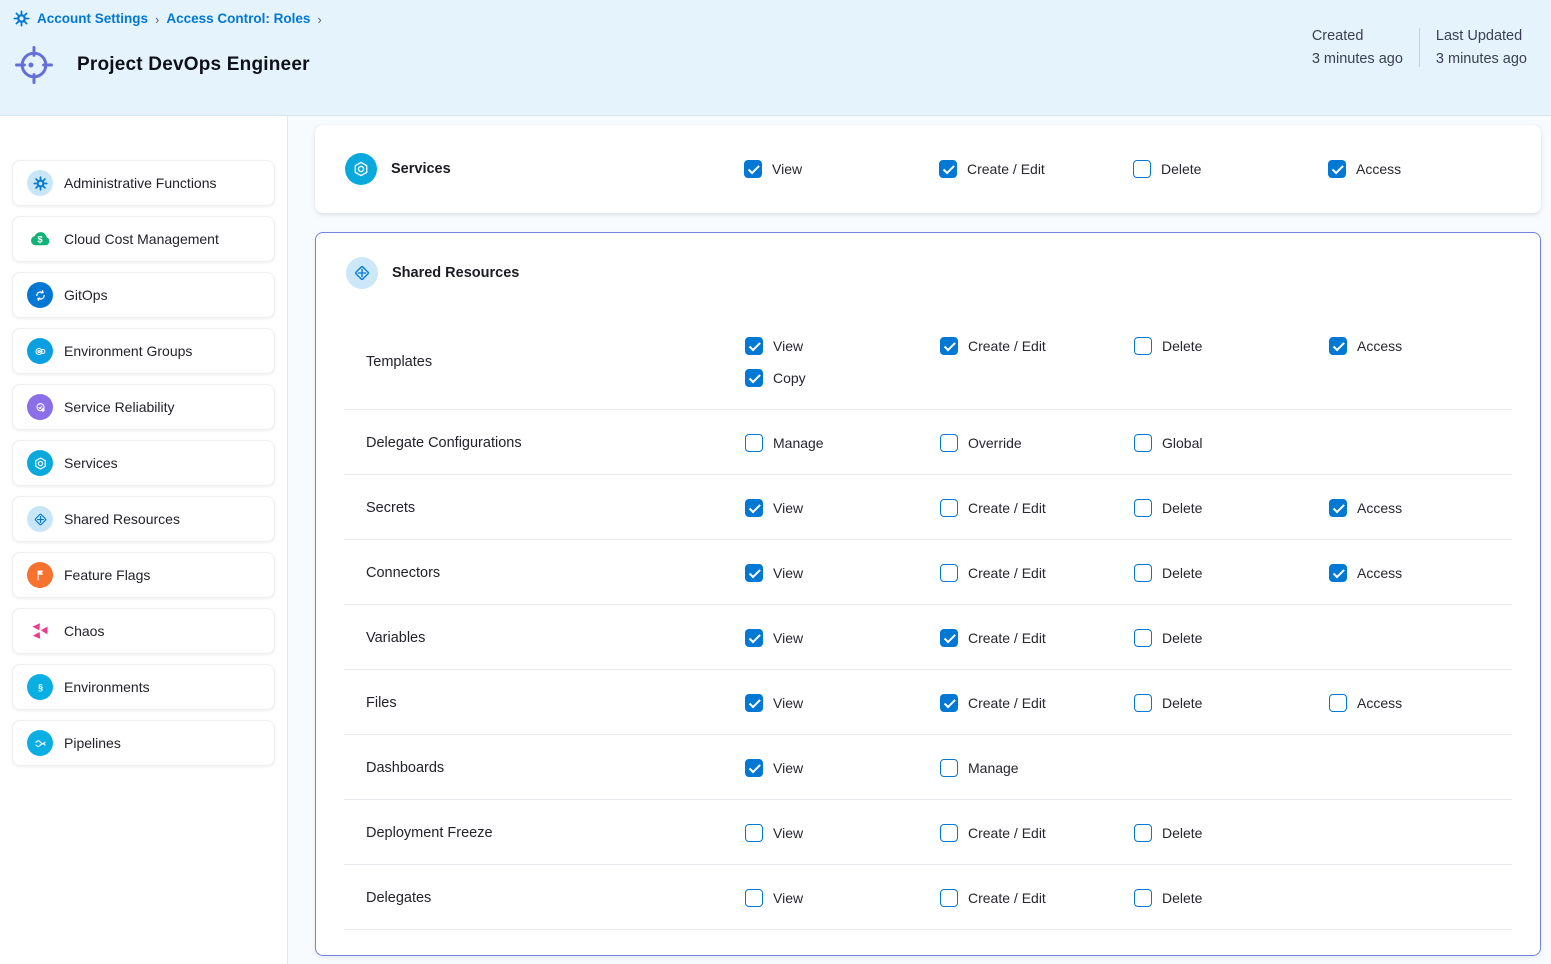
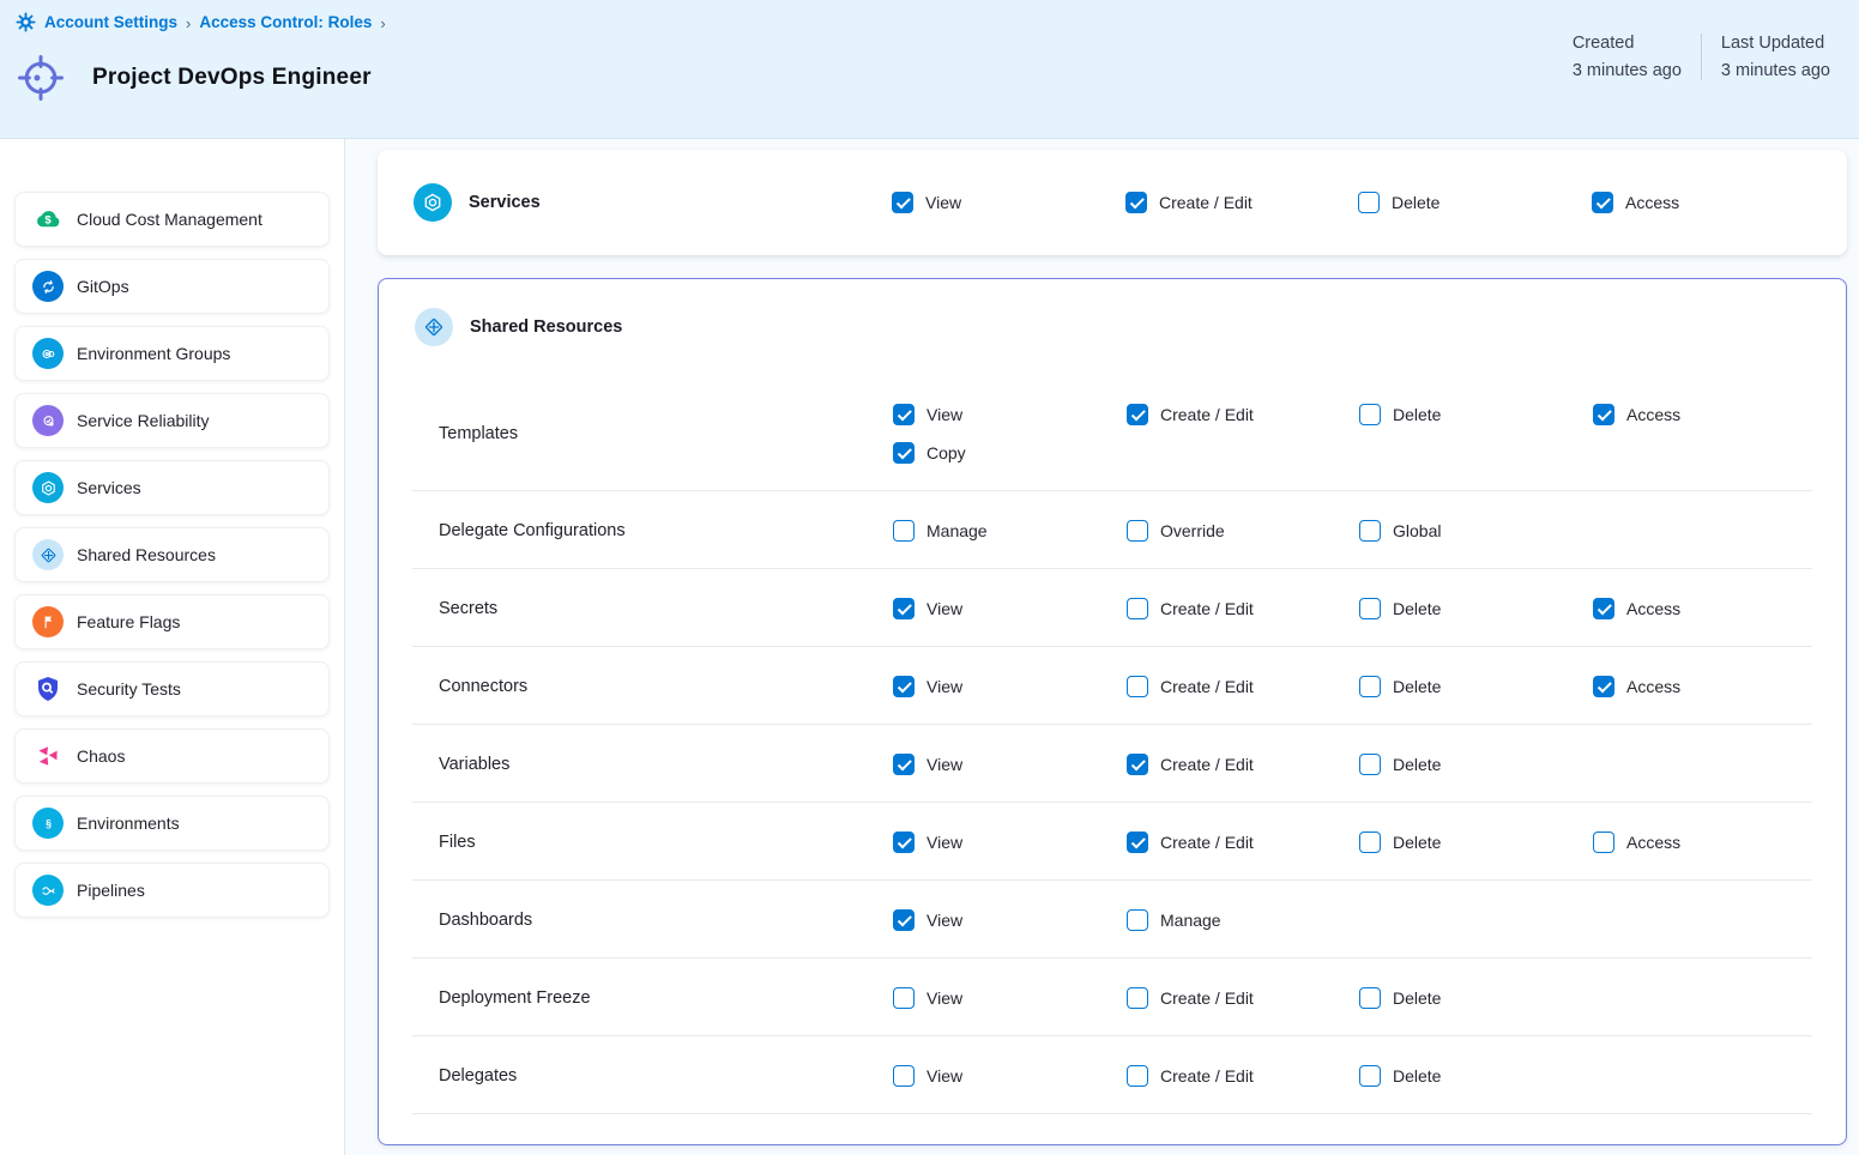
  Account Settings
  ›
  Access Control: Roles
  ›
  Project DevOps Engineer
  Created
  3 minutes ago
  Last Updated
  3 minutes ago
- Administrative Functions
  $
  Cloud Cost Management
  GitOps
  Environment Groups
  Service Reliability
  Services
  Shared Resources
  Feature Flags
+ Security Tests
  Chaos
  §
  Environments
  Pipelines
  Services
  View
  Create / Edit
  Delete
  Access
  Shared Resources
  Templates
  View
  Copy
  Create / Edit
  Delete
  Access
  Delegate Configurations
  Manage
  Override
  Global
  Secrets
  View
  Create / Edit
  Delete
  Access
  Connectors
  View
  Create / Edit
  Delete
  Access
  Variables
  View
  Create / Edit
  Delete
  Files
  View
  Create / Edit
  Delete
  Access
  Dashboards
  View
  Manage
  Deployment Freeze
  View
  Create / Edit
  Delete
  Delegates
  View
  Create / Edit
  Delete
